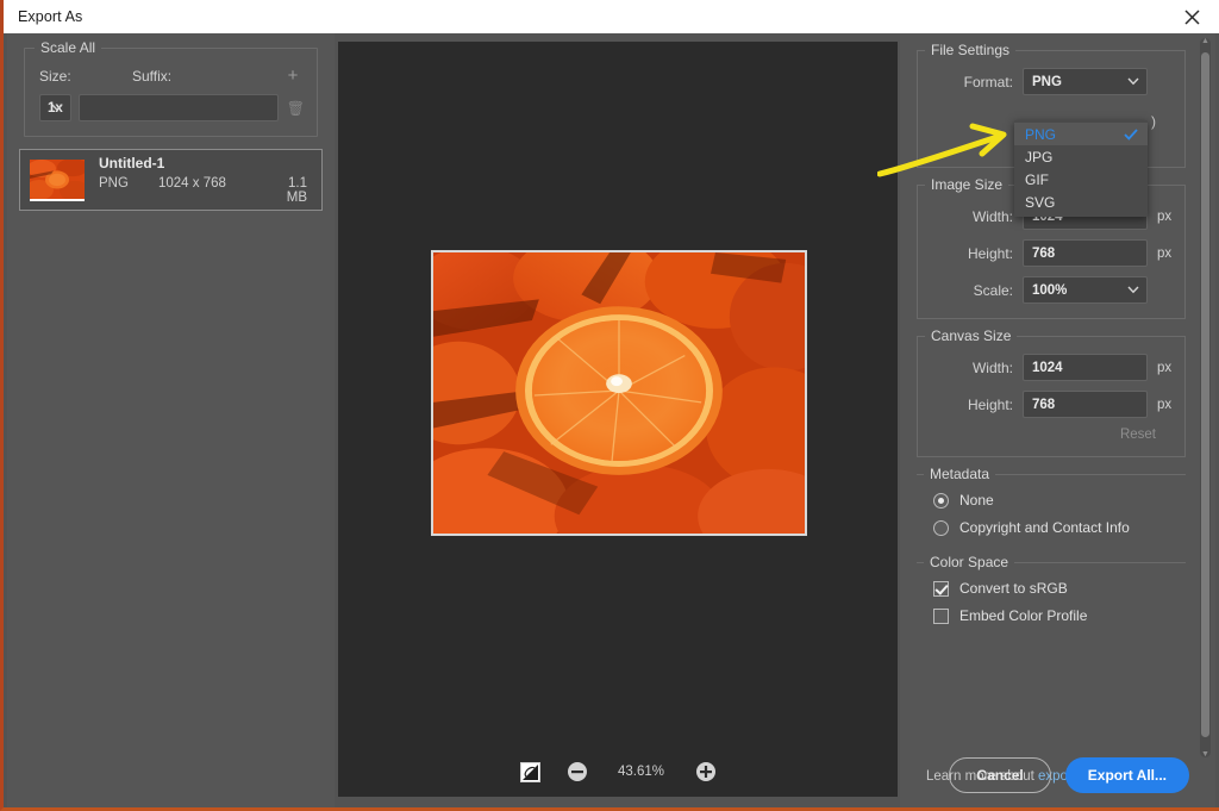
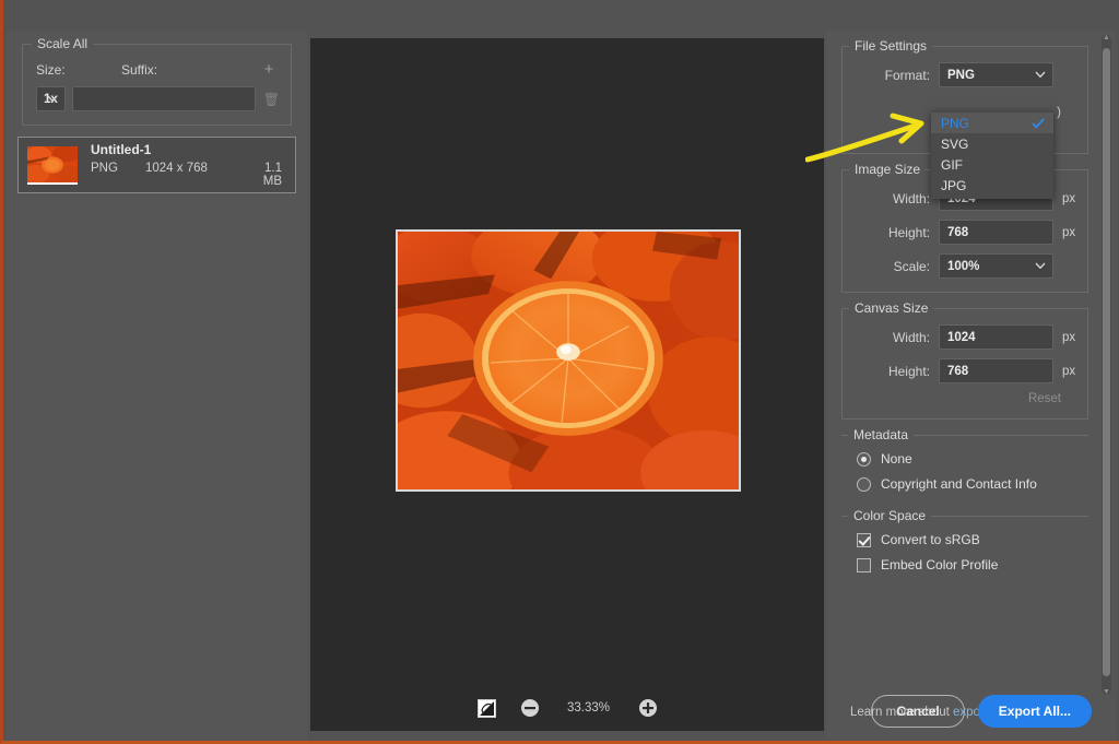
- Export As
  Scale All
  Size:
  Suffix:
  +
  🗑
  Untitled-1
  PNG
  1024 x 768
  1.1 MB
- 43.61%
+ 33.33%
  File Settings
  Format:
  PNG
  )
  Image Size
  Width:
  px
  Height:
  768
  px
  Scale:
  100%
  Canvas Size
  Width:
  1024
  px
  Height:
  768
  px
  Reset
  Metadata
  None
  Copyright and Contact Info
  Color Space
  Convert to sRGB
  Embed Color Profile
  Cancel
  Export All...
  PNG
- JPG
+ SVG
  GIF
- SVG
+ JPG
